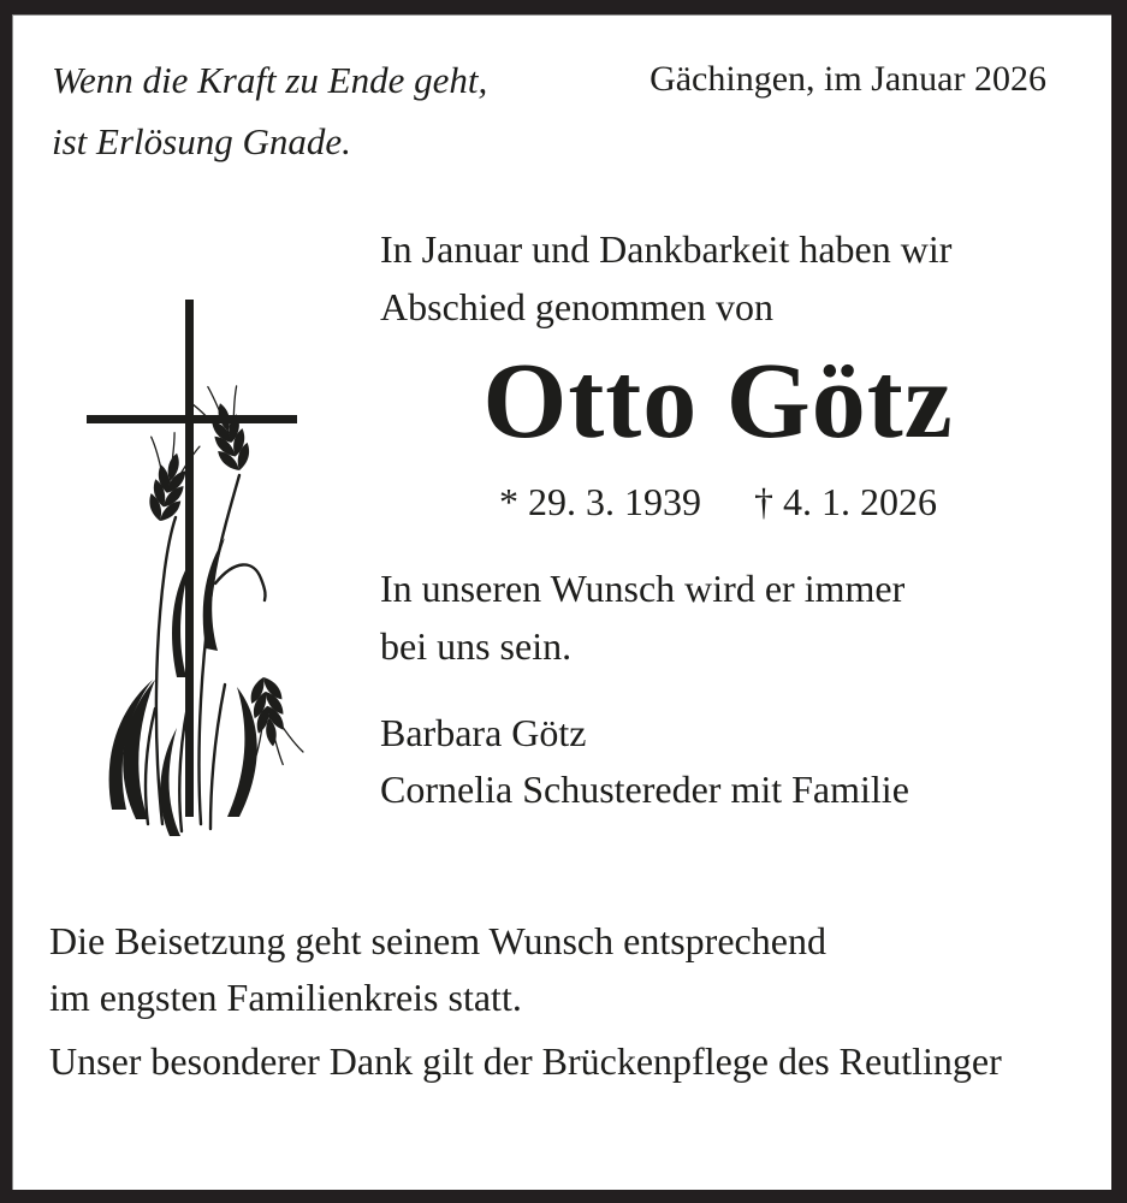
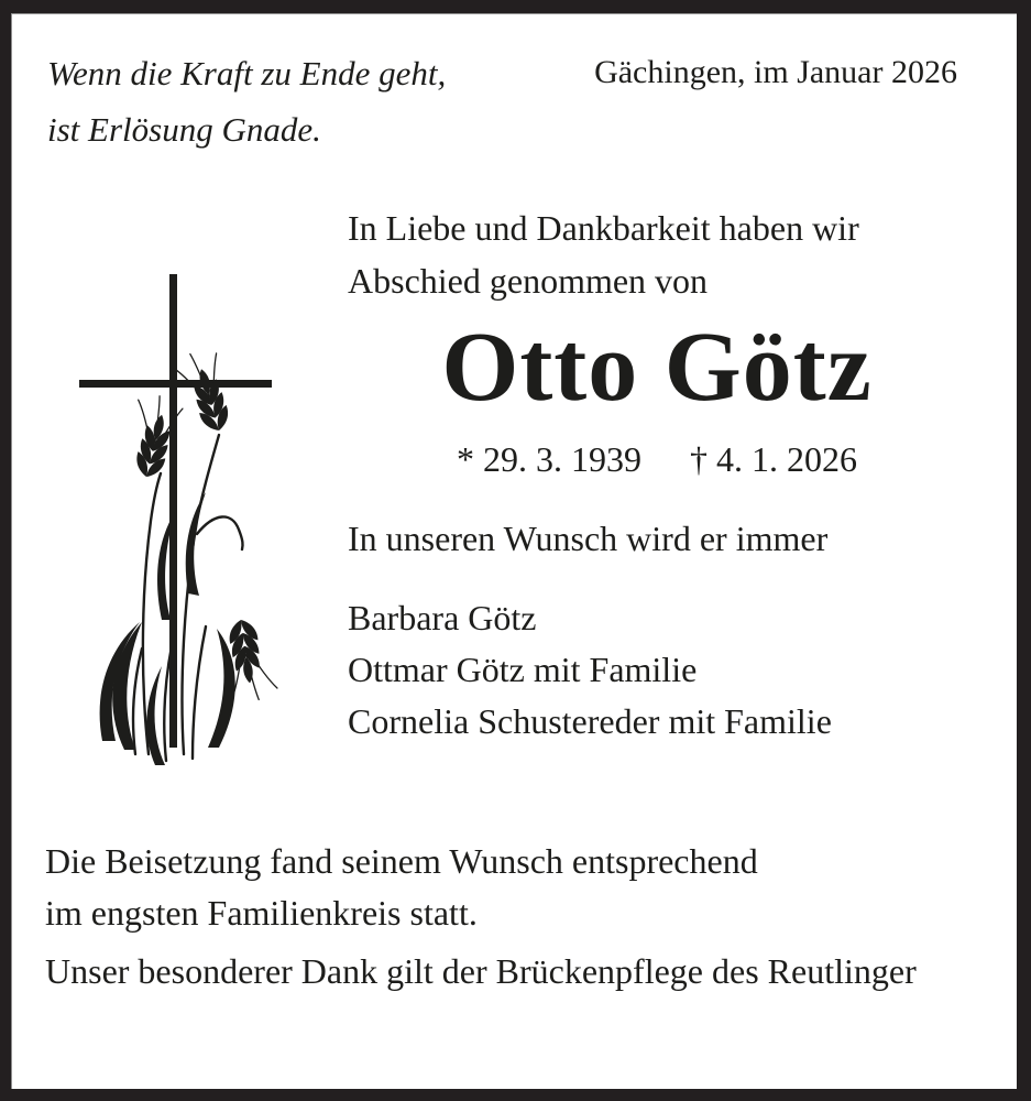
  Wenn die Kraft zu Ende geht,
  ist Erlösung Gnade.
  Gächingen, im Januar 2026
- In Januar und Dankbarkeit haben wir
+ In Liebe und Dankbarkeit haben wir
  Abschied genommen von
  Otto Götz
  * 29. 3. 1939
  † 4. 1. 2026
  In unseren Wunsch wird er immer
- bei uns sein.
  Barbara Götz
+ Ottmar Götz mit Familie
  Cornelia Schustereder mit Familie
- Die Beisetzung geht seinem Wunsch entsprechend
+ Die Beisetzung fand seinem Wunsch entsprechend
  im engsten Familienkreis statt.
  Unser besonderer Dank gilt der Brückenpflege des Reutlinger
